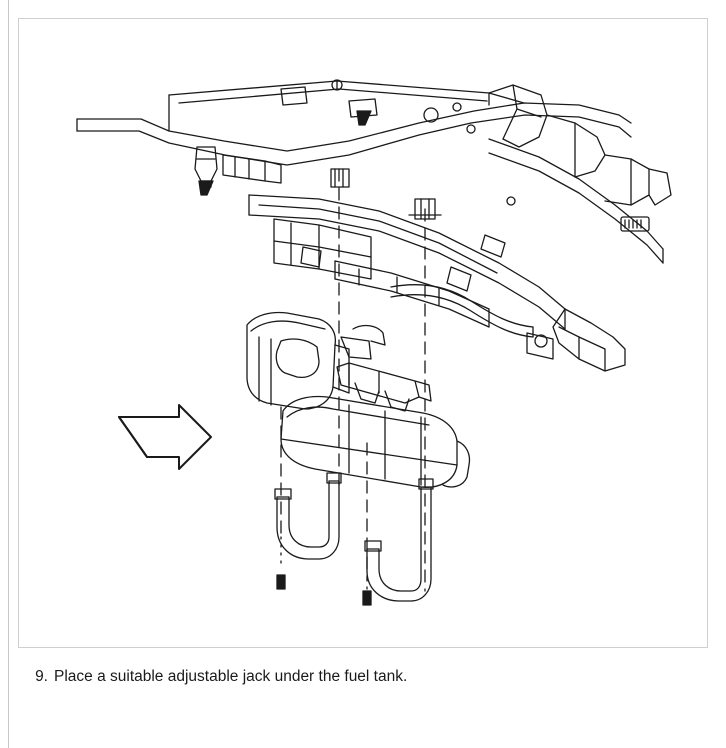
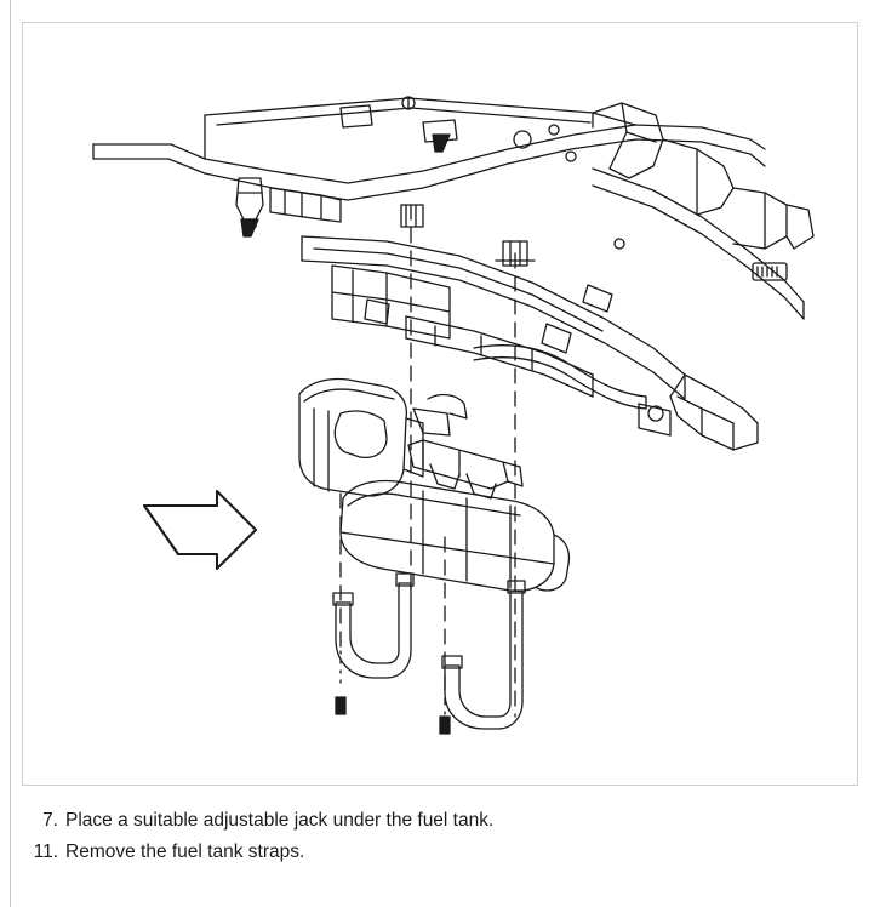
- 9.
+ 7.
  Place a suitable adjustable jack under the fuel tank.
+ 11.
+ Remove the fuel tank straps.
